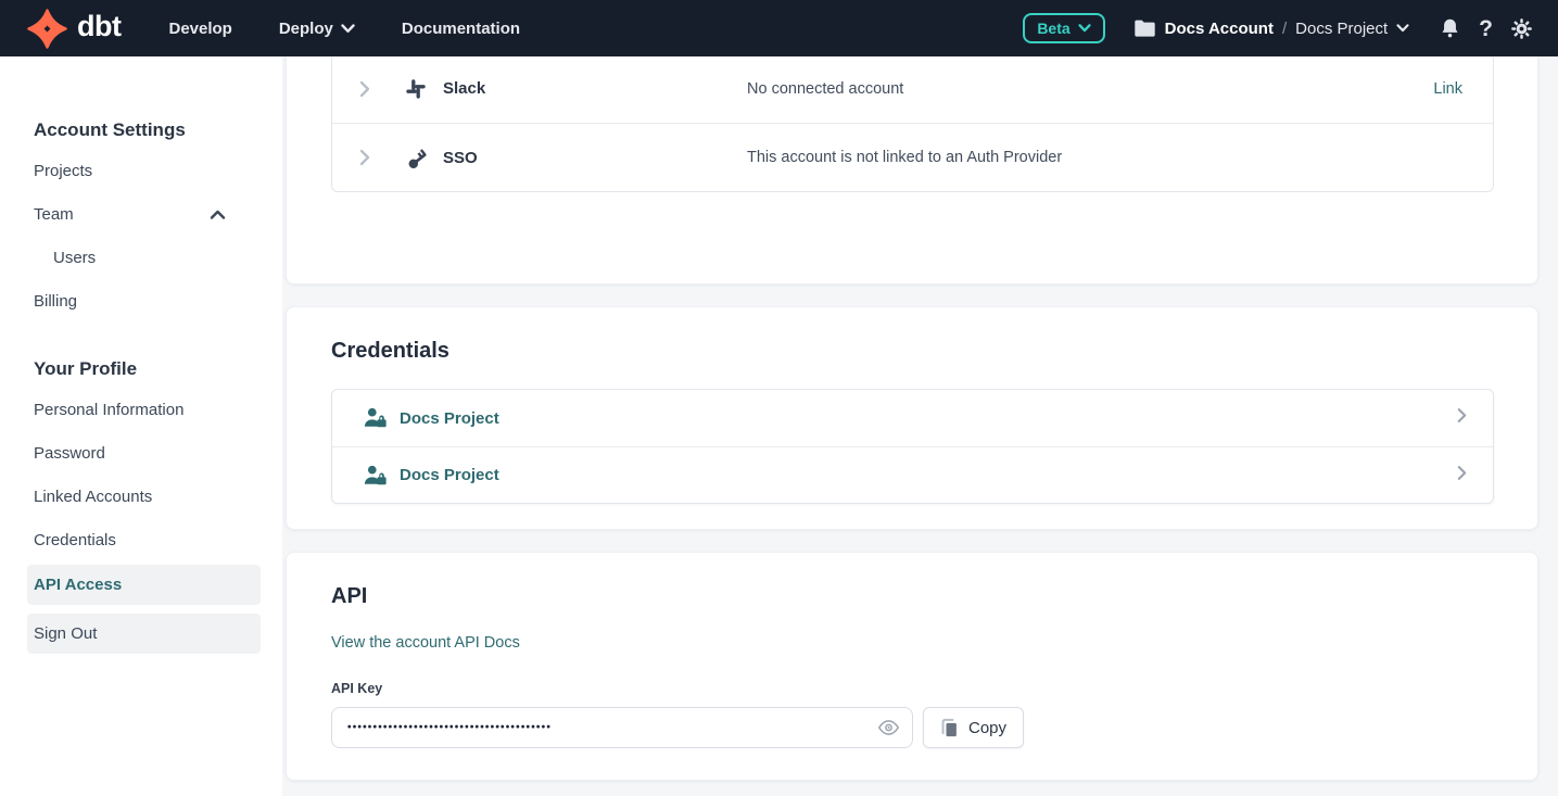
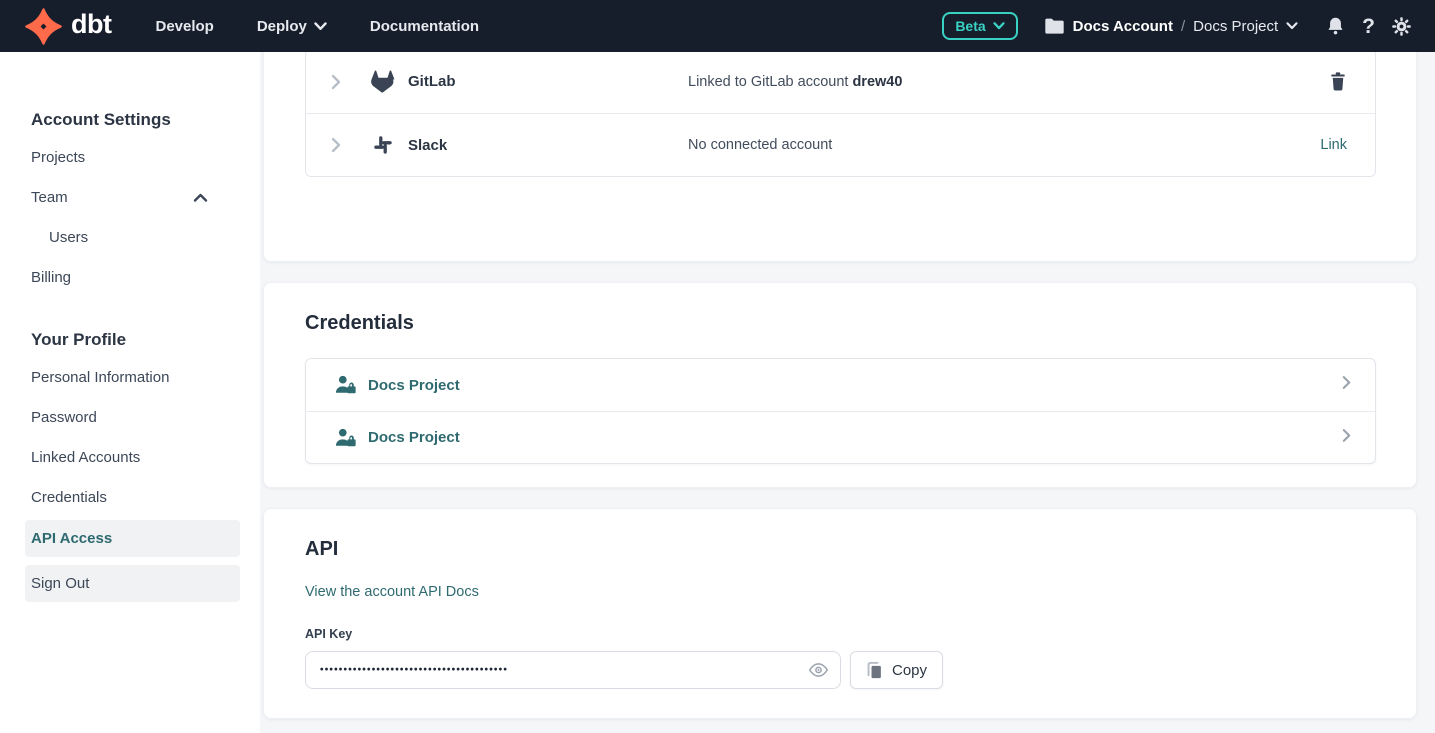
  dbt
  Develop
  Deploy
  Documentation
  Beta
  Docs Account
  /
  Docs Project
  ?
  Account Settings
  Projects
  Team
  Users
  Billing
  Your Profile
  Personal Information
  Password
  Linked Accounts
  Credentials
  API Access
  Sign Out
+ GitLab
+ Linked to GitLab account drew40
  Slack
  No connected account
  Link
- SSO
- This account is not linked to an Auth Provider
  Credentials
  Docs Project
  Docs Project
  API
  View the account API Docs
  API Key
  ••••••••••••••••••••••••••••••••••••••••
  Copy
